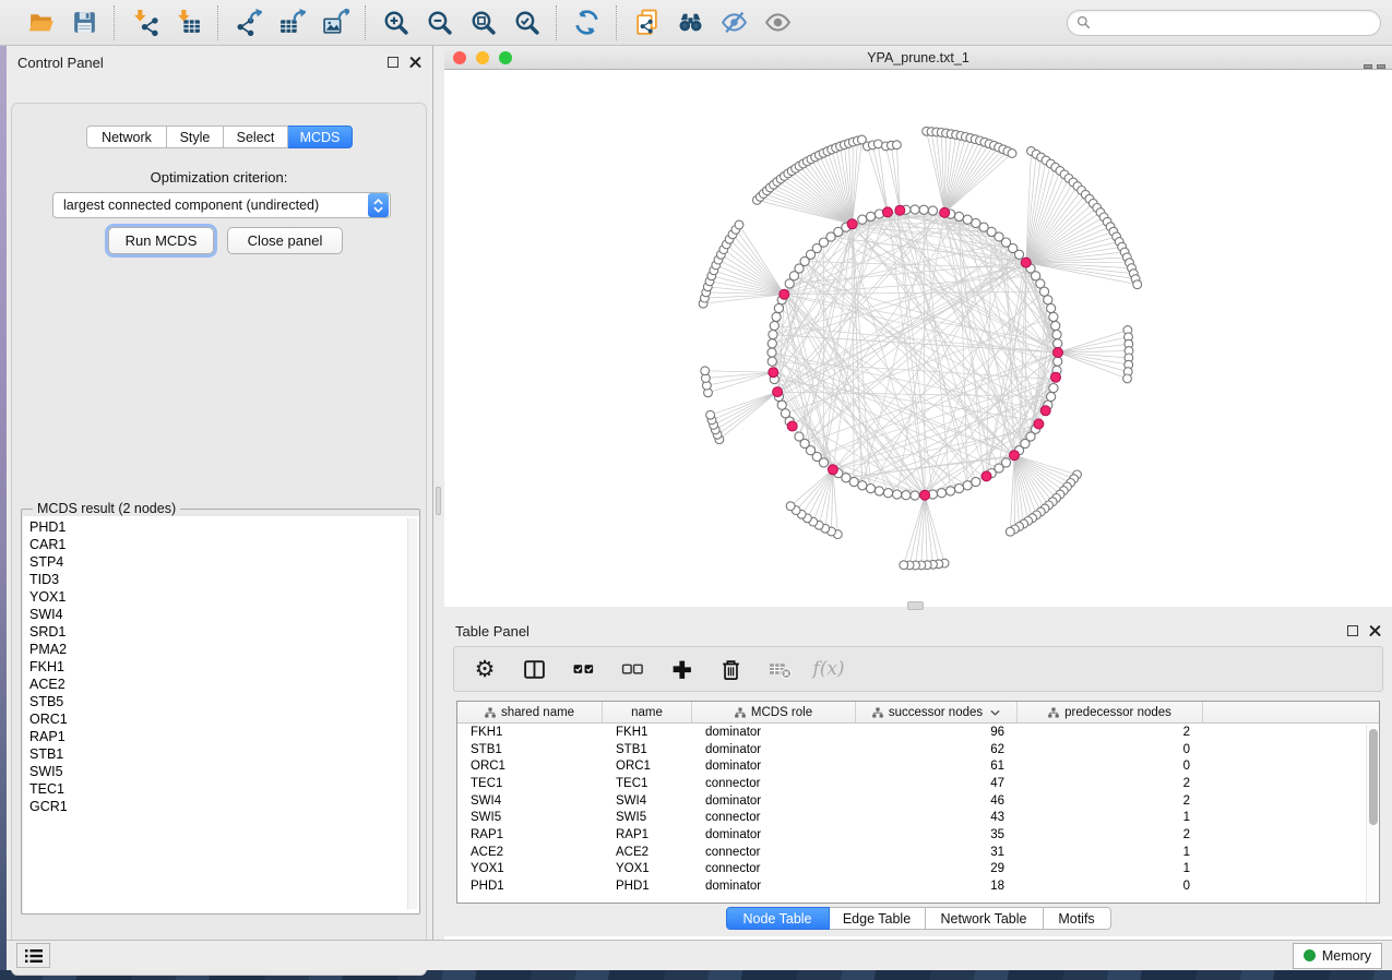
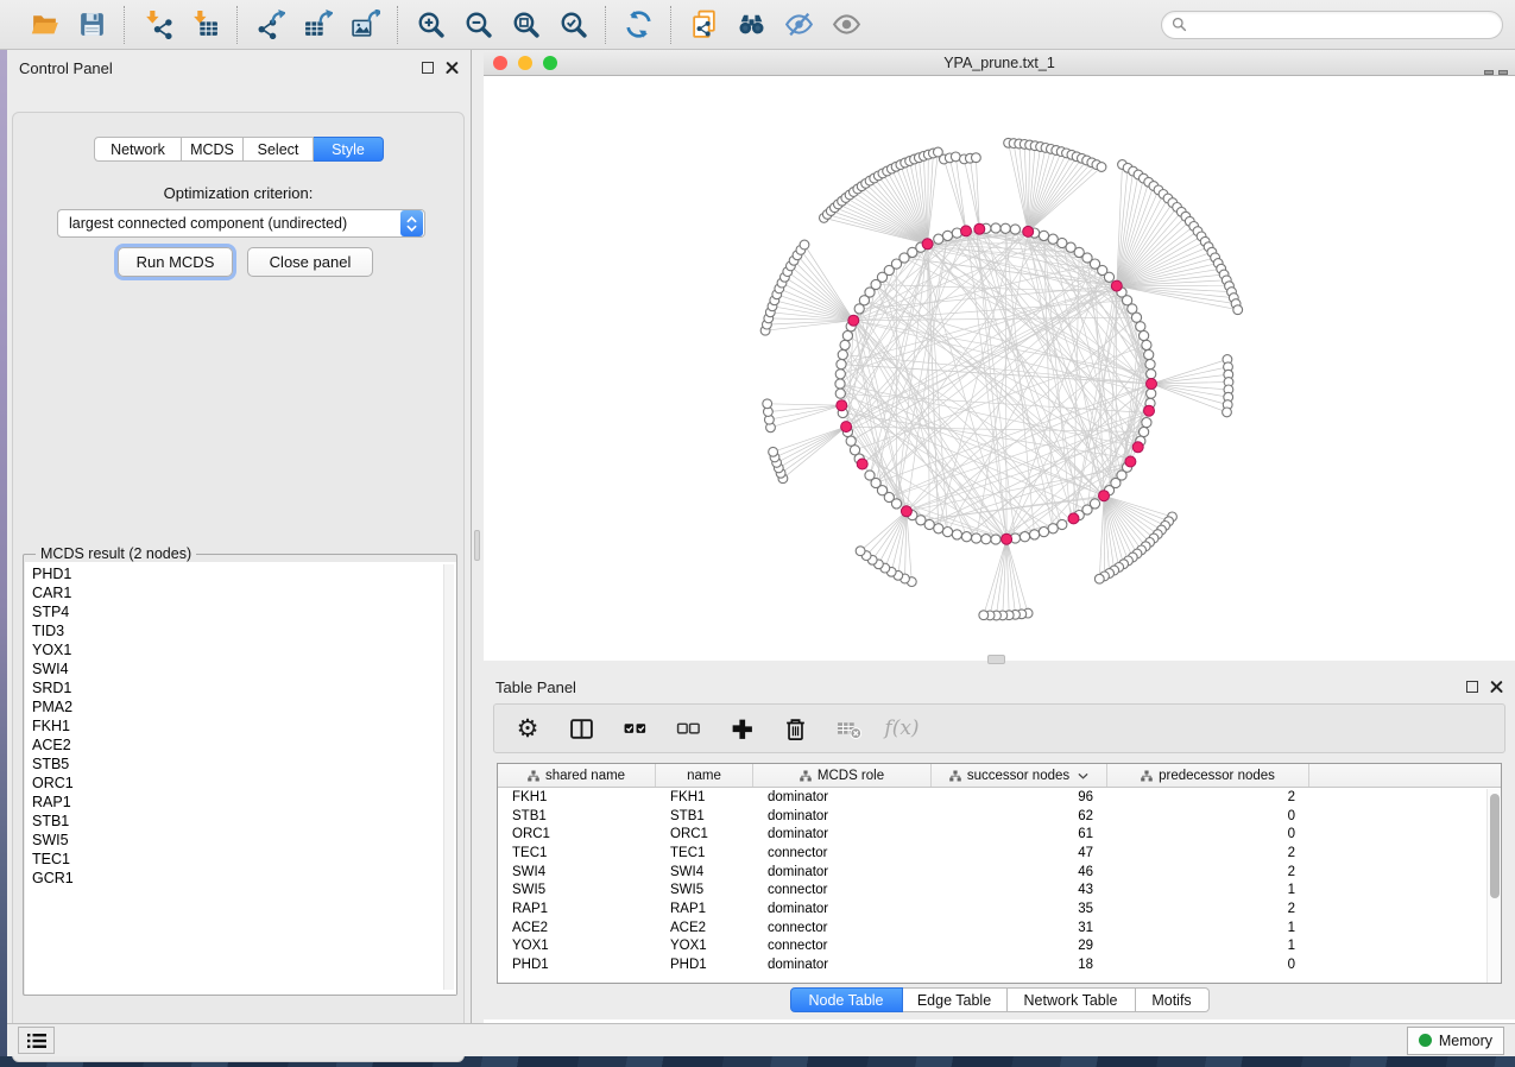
  Control Panel
  Optimization criterion:
  largest connected component (undirected)
  Run MCDS
  Close panel
  MCDS result (2 nodes)
  PHD1
  CAR1
  STP4
  TID3
  YOX1
  SWI4
  SRD1
  PMA2
  FKH1
  ACE2
  STB5
  ORC1
  RAP1
  STB1
  SWI5
  TEC1
  GCR1
  Network
- Style
+ MCDS
  Select
- MCDS
+ Style
  YPA_prune.txt_1
  Table Panel
  ⚙
  f(x)
  shared name
  name
  MCDS role
  successor nodes
  predecessor nodes
  FKH1
  FKH1
  dominator
  96
  2
  STB1
  STB1
  dominator
  62
  0
  ORC1
  ORC1
  dominator
  61
  0
  TEC1
  TEC1
  connector
  47
  2
  SWI4
  SWI4
  dominator
  46
  2
  SWI5
  SWI5
  connector
  43
  1
  RAP1
  RAP1
  dominator
  35
  2
  ACE2
  ACE2
  connector
  31
  1
  YOX1
  YOX1
  connector
  29
  1
  PHD1
  PHD1
  dominator
  18
  0
  Node Table
  Edge Table
  Network Table
  Motifs
  Memory
